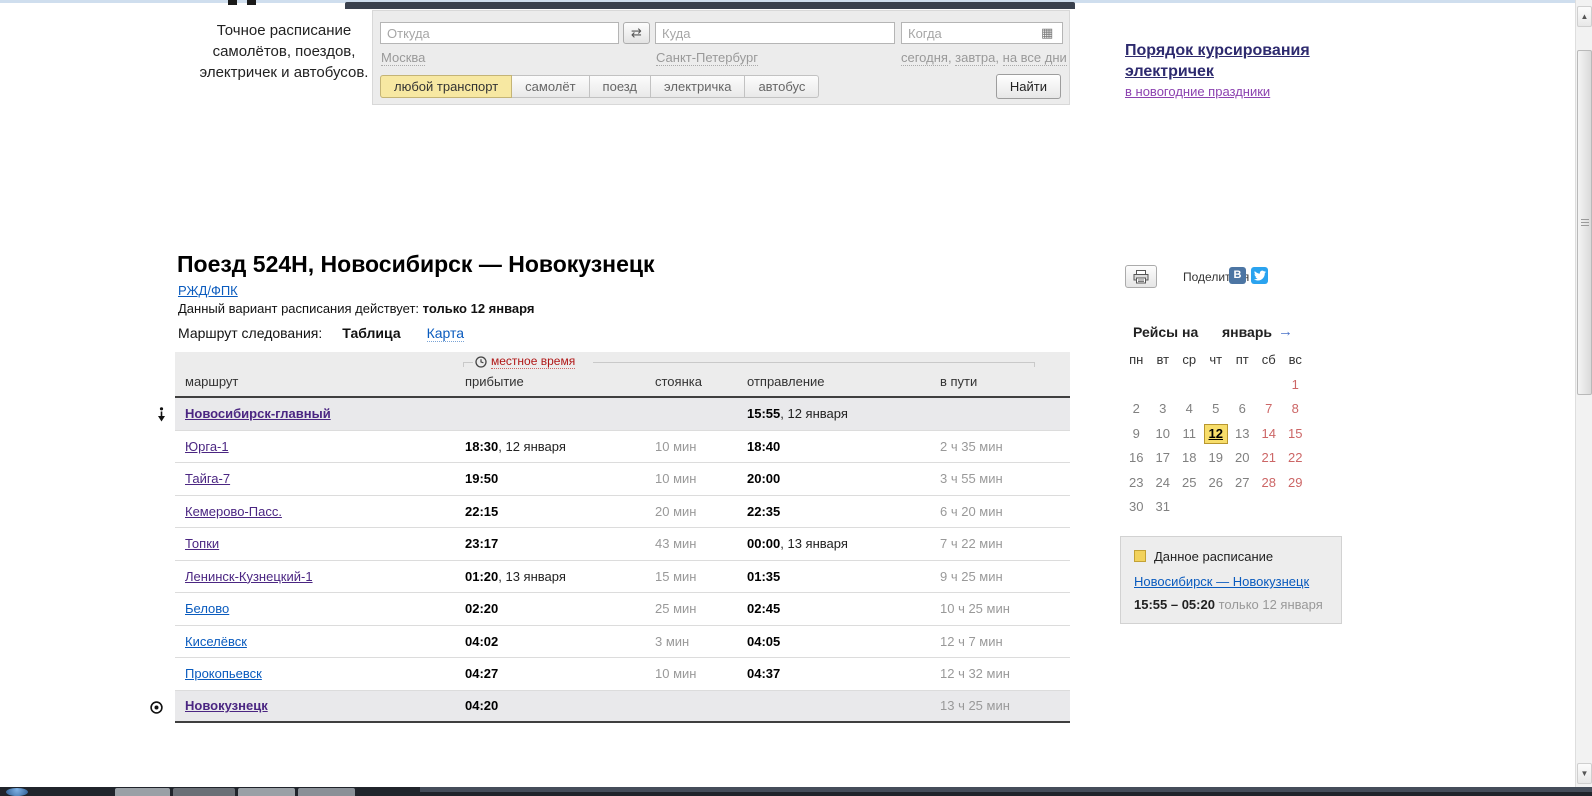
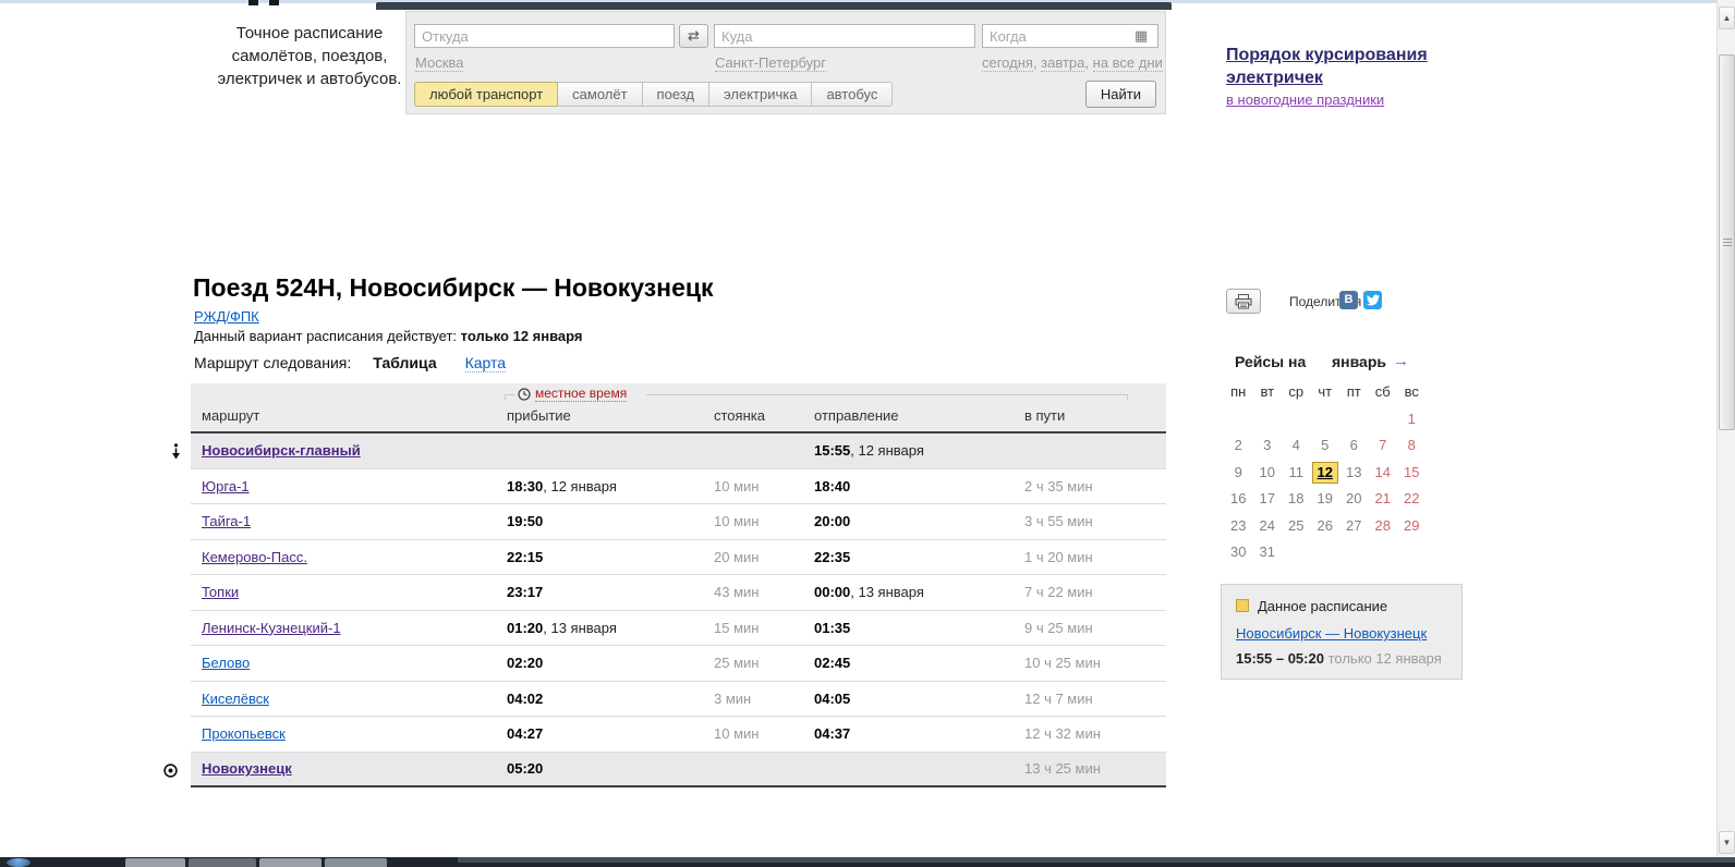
  Точное расписание
  самолётов, поездов,
  электричек и автобусов.
  Откуда
  ⇄
  Куда
  Когда
  ▦
  Москва
  Санкт-Петербург
  сегодня, завтра, на все дни
  любой транспорт
  самолёт
  поезд
  электричка
  автобус
  Найти
  Порядок курсирования электричек
  в новогодние праздники
  Поезд 524Н, Новосибирск — Новокузнецк
  РЖД/ФПК
  Данный вариант расписания действует: только 12 января
  Маршрут следования: Таблица Карта
  местное время
  маршрут
  прибытие
  стоянка
  отправление
  в пути
  Новосибирск-главный
  15:55, 12 января
  Юрга-1
  18:30, 12 января
  10 мин
  18:40
  2 ч 35 мин
- Тайга-7
+ Тайга-1
  19:50
  10 мин
  20:00
  3 ч 55 мин
  Кемерово-Пасс.
  22:15
  20 мин
  22:35
- 6 ч 20 мин
+ 1 ч 20 мин
  Топки
  23:17
  43 мин
  00:00, 13 января
  7 ч 22 мин
  Ленинск-Кузнецкий-1
  01:20, 13 января
  15 мин
  01:35
  9 ч 25 мин
  Белово
  02:20
  25 мин
  02:45
  10 ч 25 мин
  Киселёвск
  04:02
  3 мин
  04:05
  12 ч 7 мин
  Прокопьевск
  04:27
  10 мин
  04:37
  12 ч 32 мин
  Новокузнецк
- 04:20
+ 05:20
  13 ч 25 мин
  Поделитя
  В
  Рейсы на
  январь
  →
  пн
  вт
  ср
  чт
  пт
  сб
  вс
  1
  2
  3
  4
  5
  6
  7
  8
  9
  10
  11
  12
  13
  14
  15
  16
  17
  18
  19
  20
  21
  22
  23
  24
  25
  26
  27
  28
  29
  30
  31
  Данное расписание
  Новосибирск — Новокузнецк
  15:55 – 05:20 только 12 января
  ▲
  ▼
